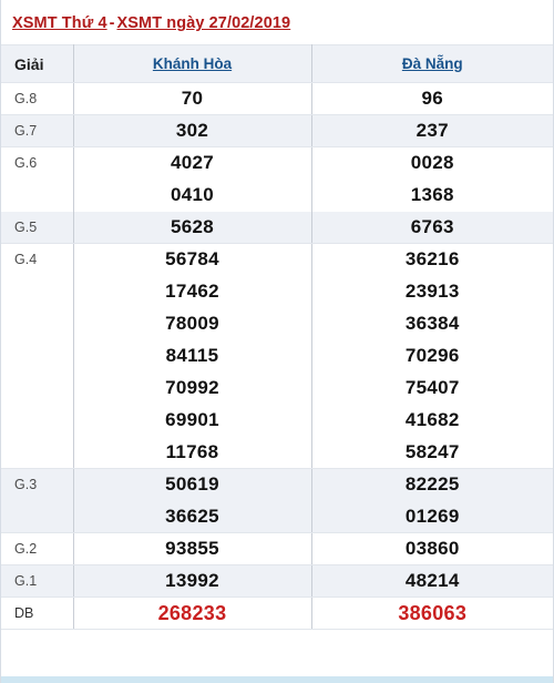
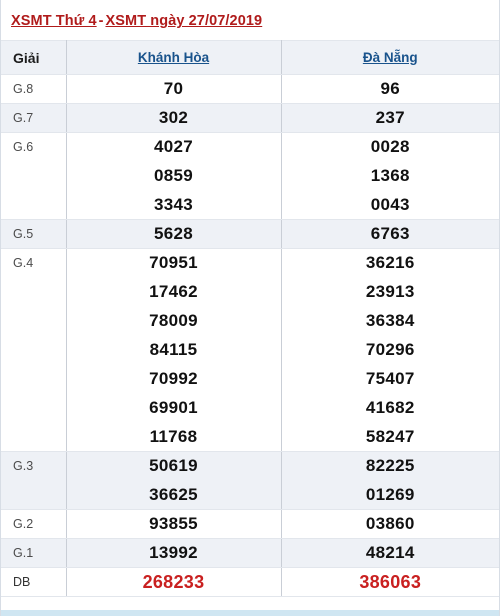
- XSMT Thứ 4 - XSMT ngày 27/02/2019
+ XSMT Thứ 4 - XSMT ngày 27/07/2019
  Giải	Khánh Hòa	Đà Nẵng
  G.8	70	96
  G.7	302	237
  G.6	4027	0028
- 	0410	1368
+ 	0859	1368
+ 	3343	0043
  G.5	5628	6763
- G.4	56784	36216
+ G.4	70951	36216
  	17462	23913
  	78009	36384
  	84115	70296
  	70992	75407
  	69901	41682
  	11768	58247
  G.3	50619	82225
  	36625	01269
  G.2	93855	03860
  G.1	13992	48214
  DB	268233	386063
